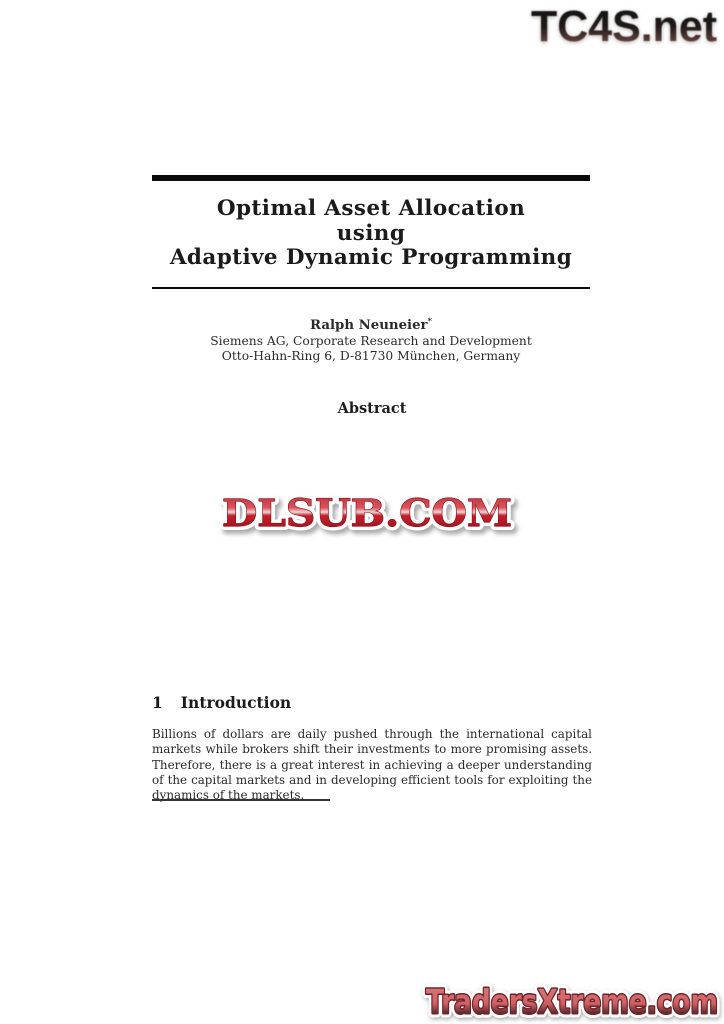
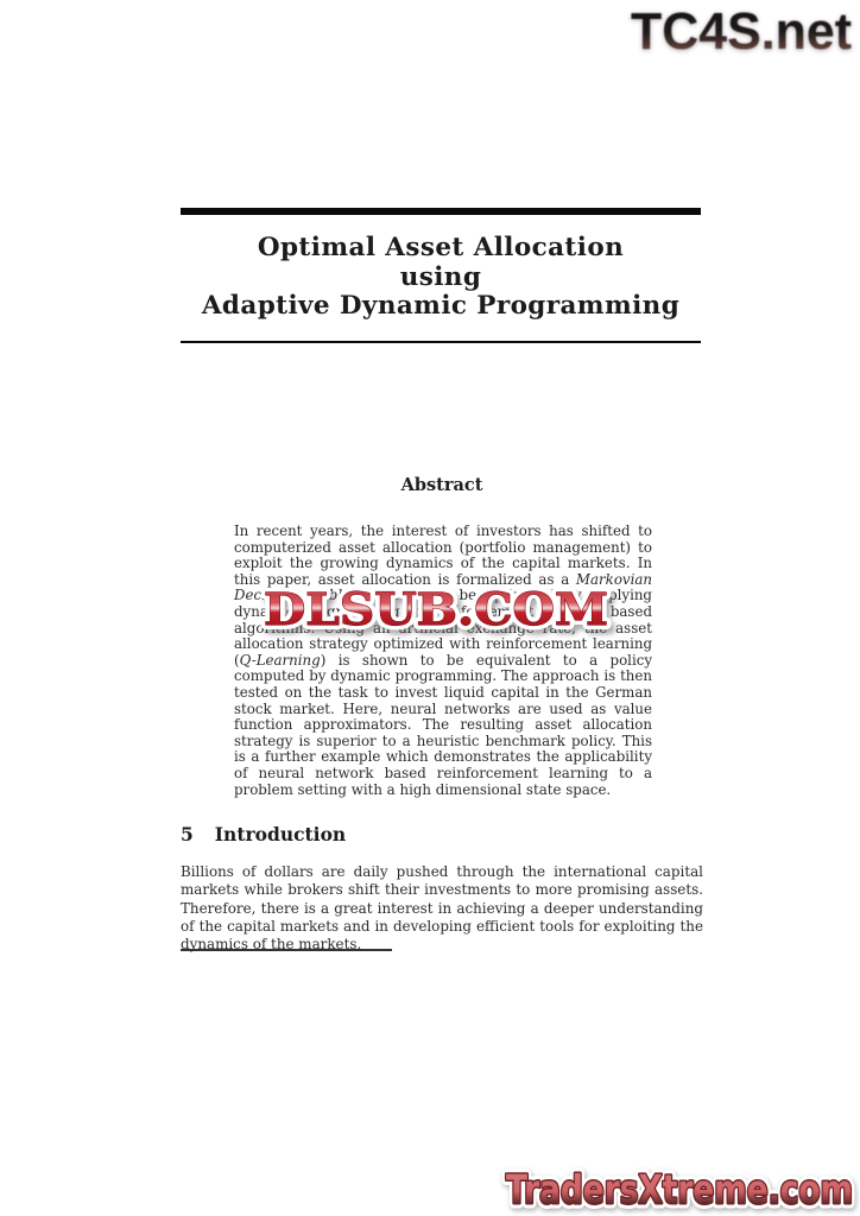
  TC4S.net
  Optimal Asset Allocation
  using
  Adaptive Dynamic Programming
- Ralph Neuneier*
- Siemens AG, Corporate Research and Development
- Otto-Hahn-Ring 6, D-81730 München, Germany
  Abstract
+ In recent years, the interest of investors has shifted to computerized asset allocation (portfolio management) to exploit the growing dynamics of the capital markets. In this paper, asset allocation is formalized as a Markovian Decision Problem which can be optimized by applying dynamic programming or reinforcement learning based algorithms. Using an artificial exchange rate, the asset allocation strategy optimized with reinforcement learning (Q-Learning) is shown to be equivalent to a policy computed by dynamic programming. The approach is then tested on the task to invest liquid capital in the German stock market. Here, neural networks are used as value function approximators. The resulting asset allocation strategy is superior to a heuristic benchmark policy. This is a further example which demonstrates the applicability of neural network based reinforcement learning to a problem setting with a high dimensional state space.
  DLSUB.COM
- 1 Introduction
+ 5 Introduction
  Billions of dollars are daily pushed through the international capital markets while brokers shift their investments to more promising assets. Therefore, there is a great interest in achieving a deeper understanding of the capital markets and in developing efficient tools for exploiting the dynamics of the markets.
  TradersXtreme.com
